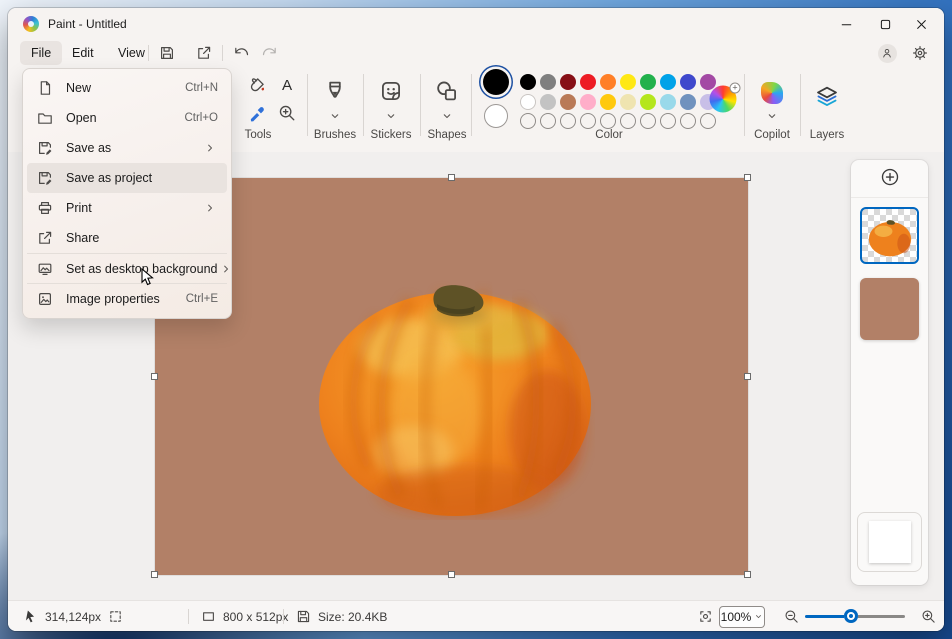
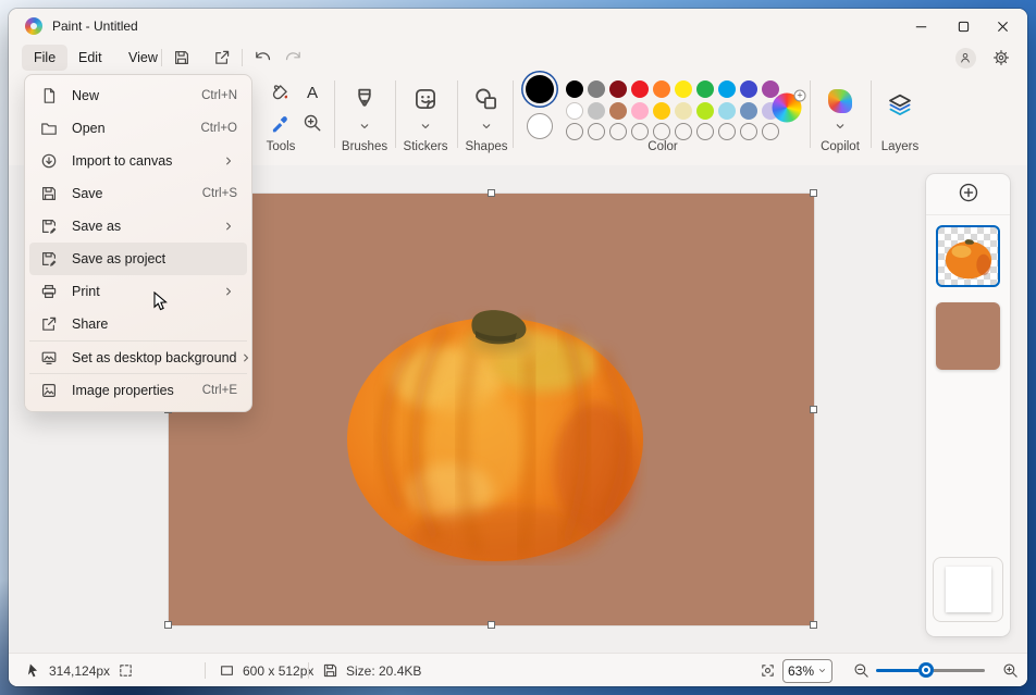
  Paint - Untitled
  File
  Edit
  View
  A
  Tools
  Brushes
  Stickers
  Shapes
  Color
  +
  Copilot
  Layers
  314,124px
- 800 x 512px
+ 600 x 512px
  Size: 20.4KB
- 100%
+ 63%
  New
  Ctrl+N
  Open
  Ctrl+O
+ Import to canvas
+ Save
+ Ctrl+S
  Save as
  Save as project
  Print
  Share
  Set as desktop background
  Image properties
  Ctrl+E
